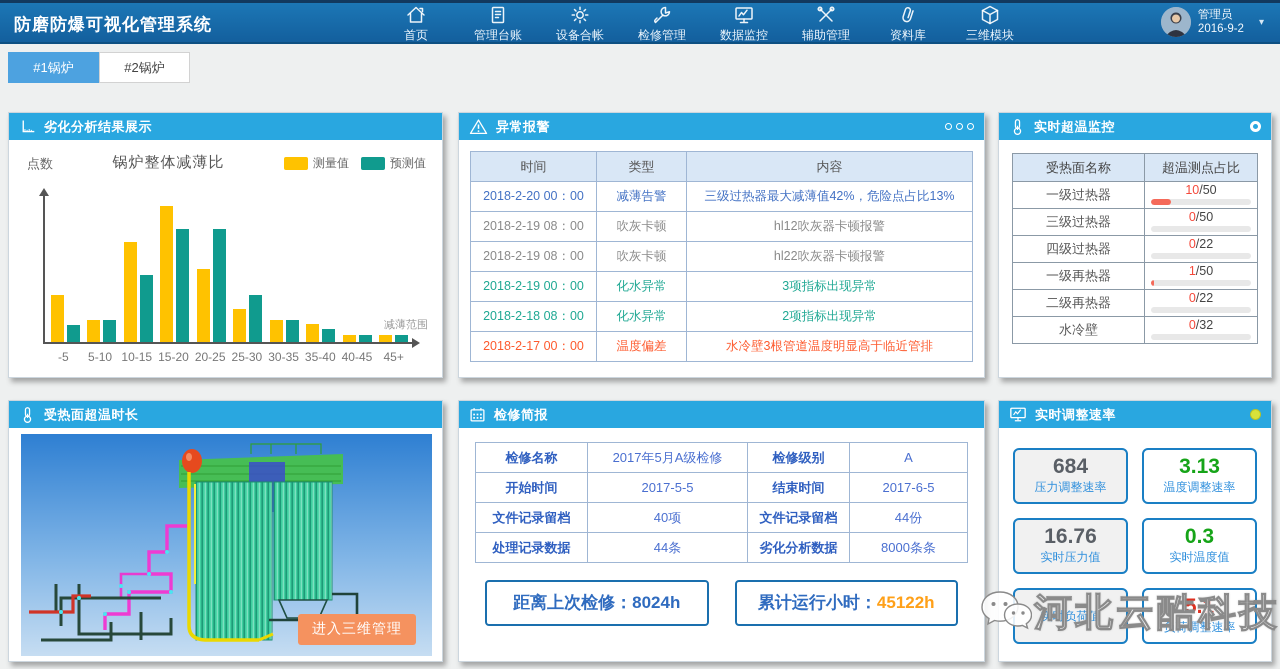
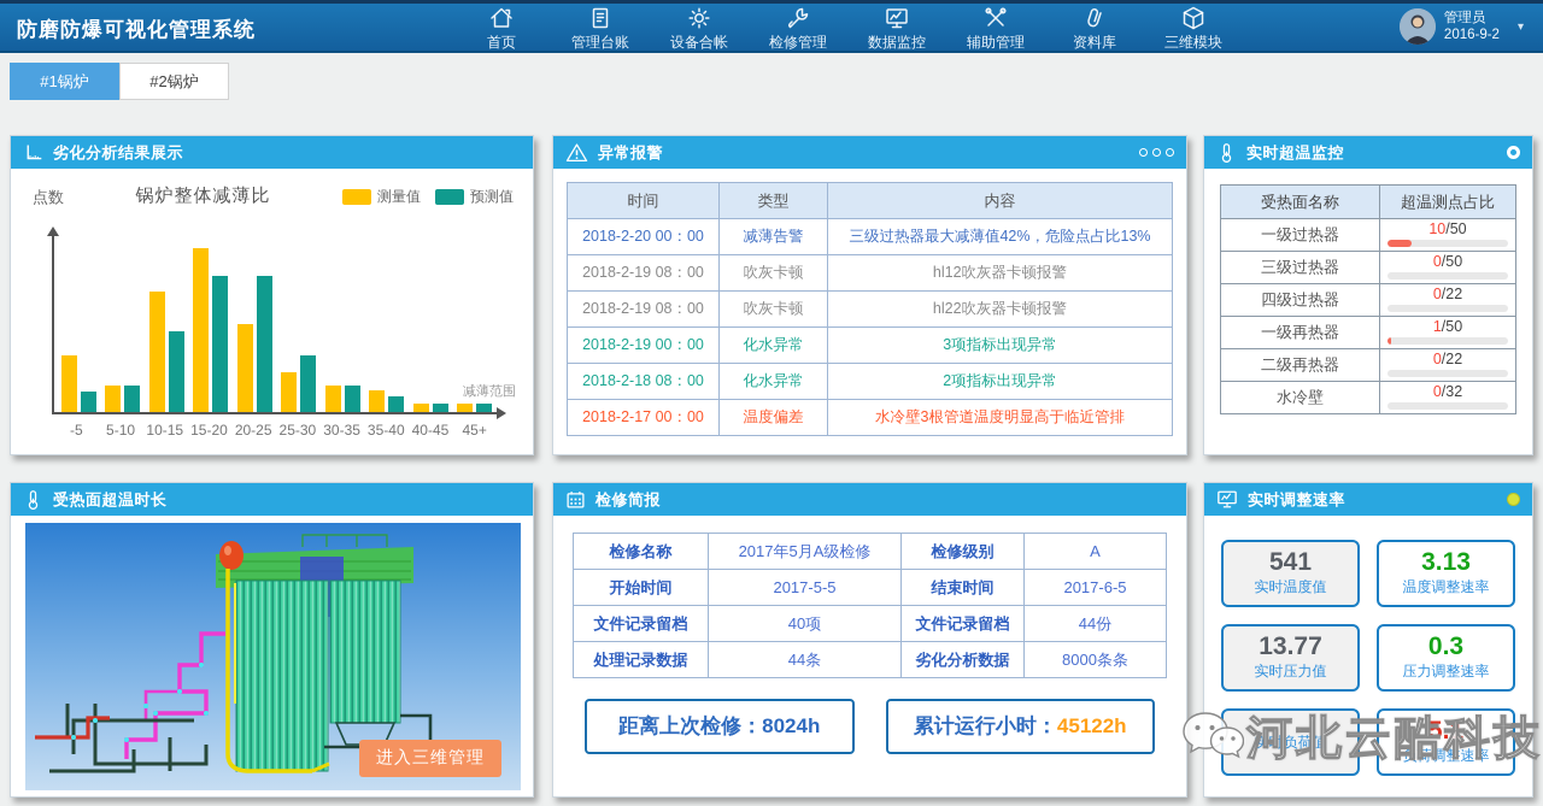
  防磨防爆可视化管理系统
  首页
  管理台账
  设备合帐
  检修管理
  数据监控
  辅助管理
  资料库
  三维模块
  管理员
  2016-9-2
  ▾
  #1锅炉
  #2锅炉
  劣化分析结果展示
  点数
  锅炉整体减薄比
  测量值
  预测值
  -5
  5-10
  10-15
  15-20
  20-25
  25-30
  30-35
  35-40
  40-45
  45+
  减薄范围
  异常报警
  时间	类型	内容
  2018-2-20 00：00	减薄告警	三级过热器最大减薄值42%，危险点占比13%
  2018-2-19 08：00	吹灰卡顿	hl12吹灰器卡顿报警
  2018-2-19 08：00	吹灰卡顿	hl22吹灰器卡顿报警
  2018-2-19 00：00	化水异常	3项指标出现异常
  2018-2-18 08：00	化水异常	2项指标出现异常
  2018-2-17 00：00	温度偏差	水冷壁3根管道温度明显高于临近管排
  实时超温监控
  受热面名称	超温测点占比
  一级过热器	10/50
  三级过热器	0/50
  四级过热器	0/22
  一级再热器	1/50
  二级再热器	0/22
  水冷壁	0/32
  受热面超温时长
  进入三维管理
  检修简报
  检修名称	2017年5月A级检修	检修级别	A
  开始时间	2017-5-5	结束时间	2017-6-5
  文件记录留档	40项	文件记录留档	44份
  处理记录数据	44条	劣化分析数据	8000条条
  距离上次检修：
  8024h
  累计运行小时：
  45122h
  实时调整速率
- 684
+ 541
- 压力调整速率
+ 实时温度值
  3.13
  温度调整速率
- 16.76
+ 13.77
  实时压力值
  0.3
- 实时温度值
+ 压力调整速率
  实时负荷值
  5.1
  负荷调整速率
  河北云酷科技
